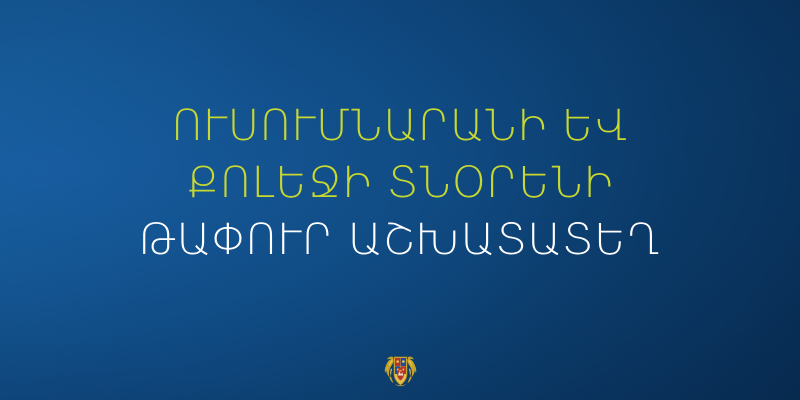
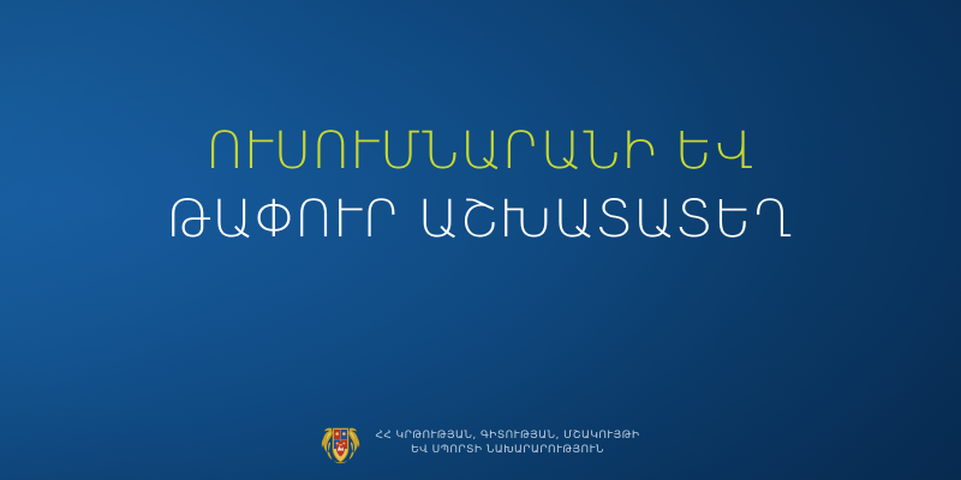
  ՈՒՍՈՒՄՆԱՐԱՆԻ ԵՎ
- ՔՈԼԵՋԻ ՏՆՕՐԵՆԻ
  ԹԱՓՈՒՐ ԱՇԽԱՏԱՏԵՂ
+ ՀՀ ԿՐԹՈՒԹՅԱՆ, ԳԻՏՈՒԹՅԱՆ, ՄՇԱԿՈՒՅԹԻ
+ ԵՎ ՍՊՈՐՏԻ ՆԱԽԱՐԱՐՈՒԹՅՈՒՆ
